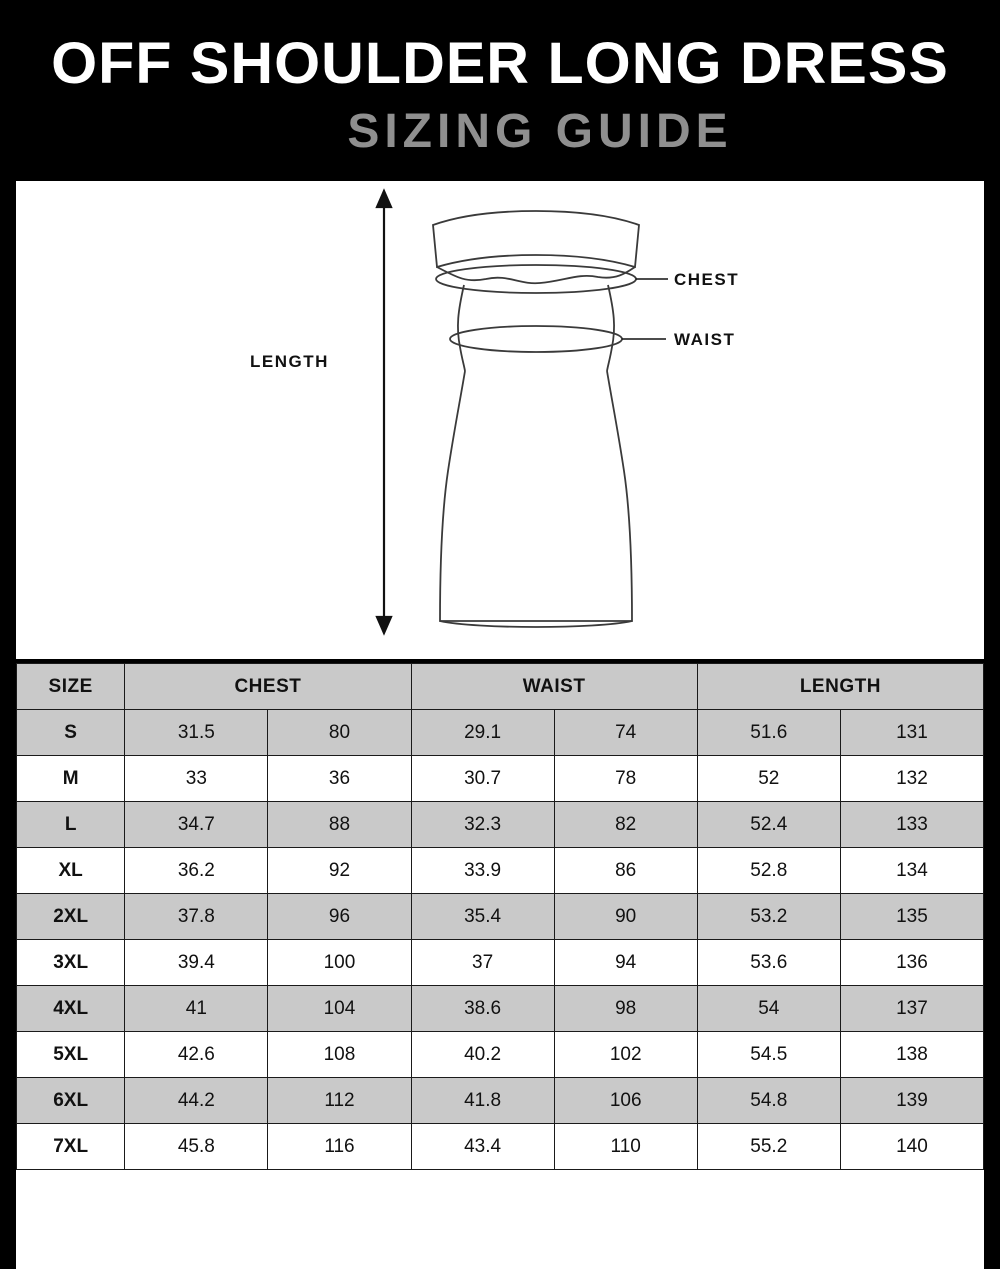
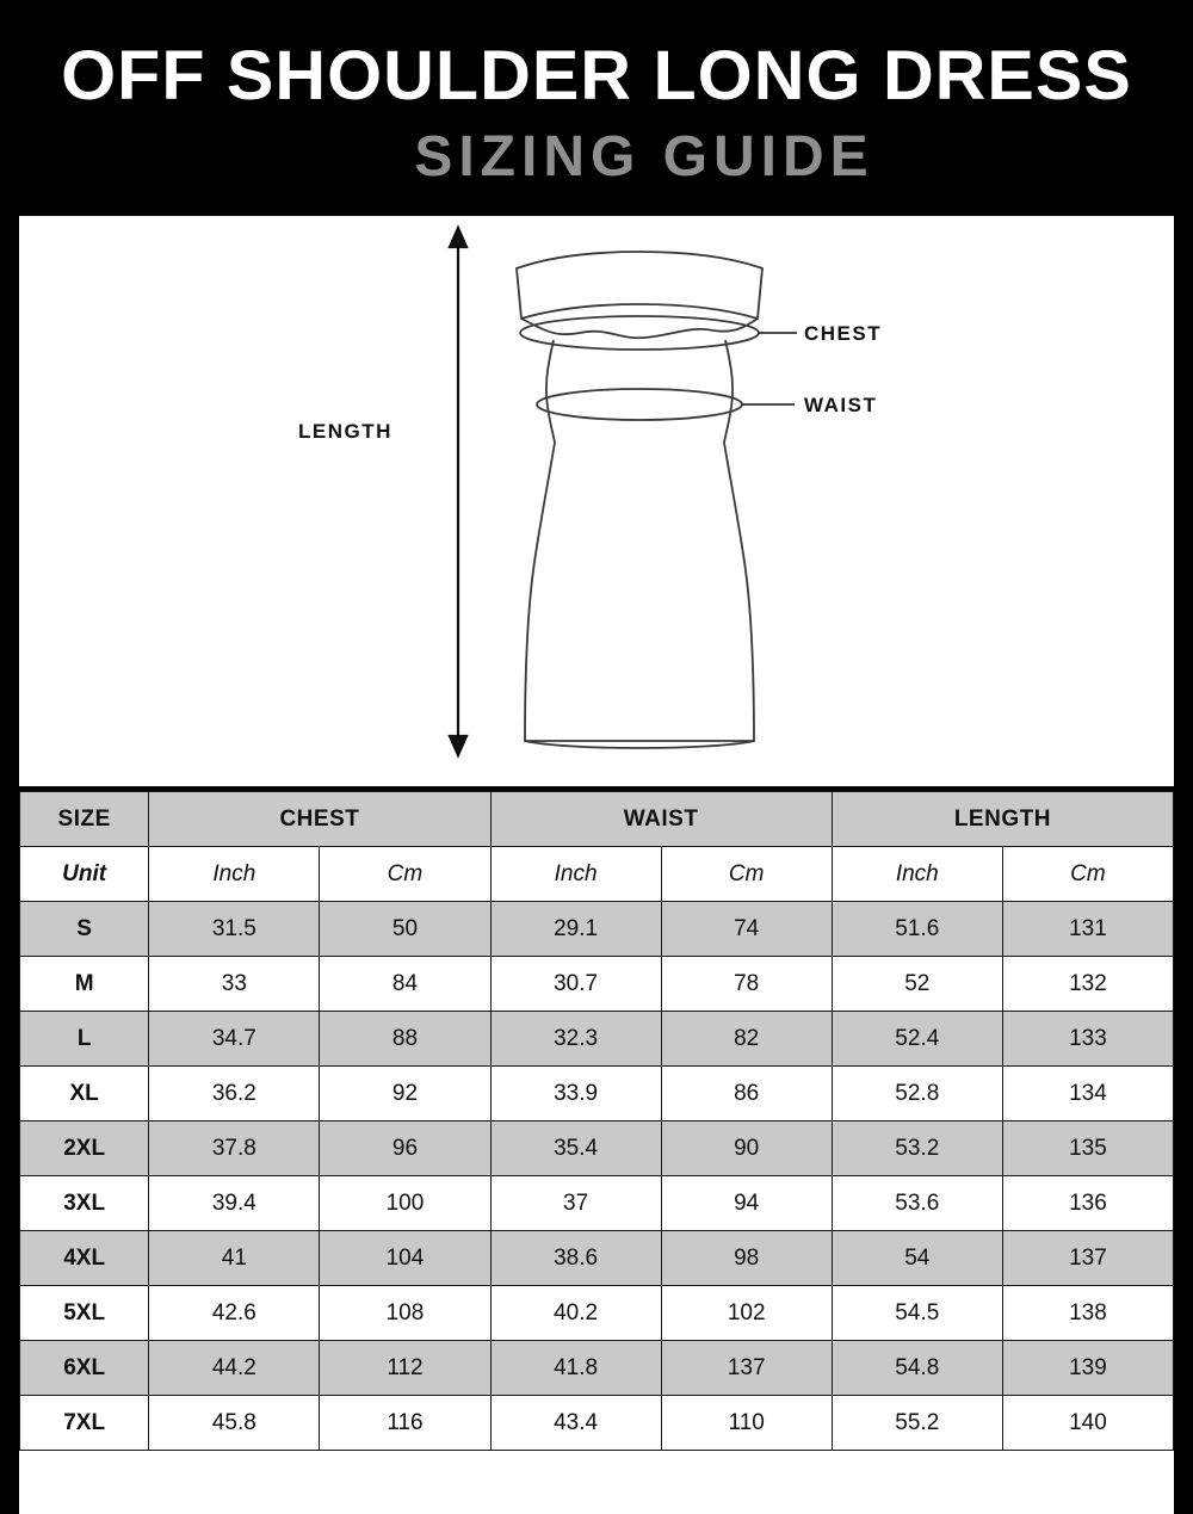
  OFF SHOULDER LONG DRESS
  SIZING GUIDE
  CHEST
  WAIST
  LENGTH
  SIZE	CHEST	WAIST	LENGTH
+ Unit	Inch	Cm	Inch	Cm	Inch	Cm
- S	31.5	80	29.1	74	51.6	131
+ S	31.5	50	29.1	74	51.6	131
- M	33	36	30.7	78	52	132
+ M	33	84	30.7	78	52	132
  L	34.7	88	32.3	82	52.4	133
  XL	36.2	92	33.9	86	52.8	134
  2XL	37.8	96	35.4	90	53.2	135
  3XL	39.4	100	37	94	53.6	136
  4XL	41	104	38.6	98	54	137
  5XL	42.6	108	40.2	102	54.5	138
- 6XL	44.2	112	41.8	106	54.8	139
+ 6XL	44.2	112	41.8	137	54.8	139
  7XL	45.8	116	43.4	110	55.2	140
